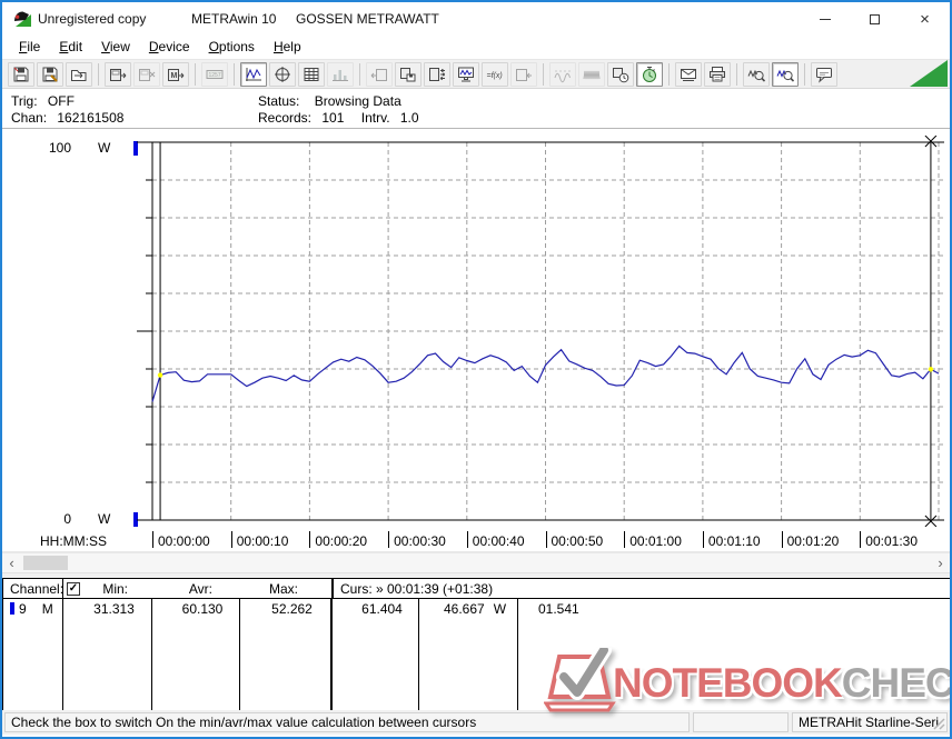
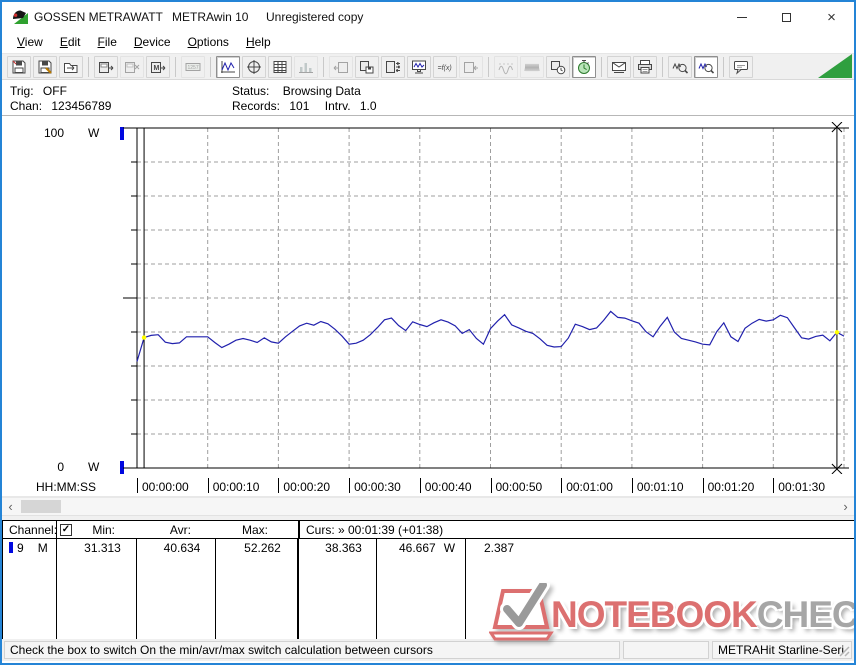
- Unregistered copy
+ GOSSEN METRAWATT
  METRAwin 10
- GOSSEN METRAWATT
+ Unregistered copy
  ×
- File
+ View
  Edit
- View
+ File
  Device
  Options
  Help
  Trig: OFF
- Chan: 162161508
+ Chan: 123456789
  Status: Browsing Data
  Records: 101 Intrv. 1.0
  100
  W
  0
  W
  HH:MM:SS
  00:00:00
  00:00:10
  00:00:20
  00:00:30
  00:00:40
  00:00:50
  00:01:00
  00:01:10
  00:01:20
  00:01:30
  ‹
  ›
  Channel:
  ✓
  Min:
  Avr:
  Max:
  Curs: » 00:01:39 (+01:38)
  9 M
  31.313
- 60.130
+ 40.634
  52.262
- 61.404
+ 38.363
  46.667 W
- 01.541
+ 2.387
  NOTEBOOK
  CHEC
- Check the box to switch On the min/avr/max value calculation between cursors
+ Check the box to switch On the min/avr/max switch calculation between cursors
  METRAHit Starline-Seri
